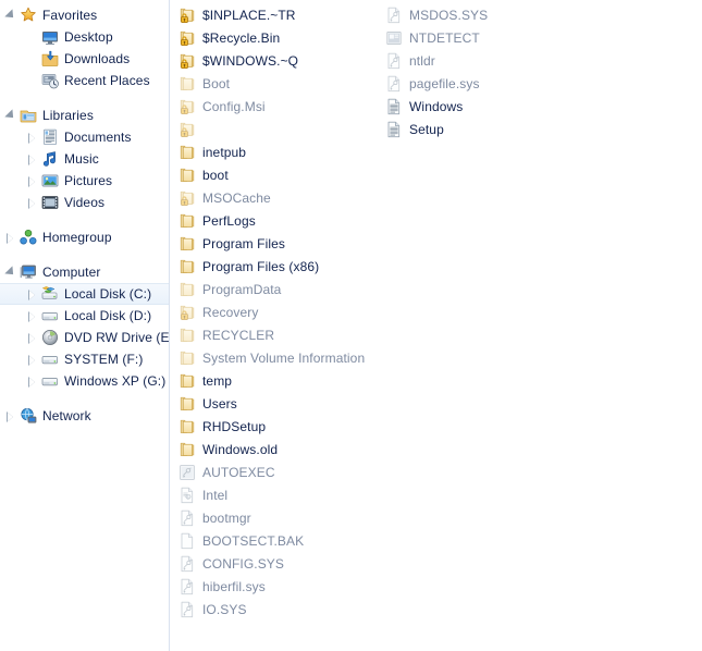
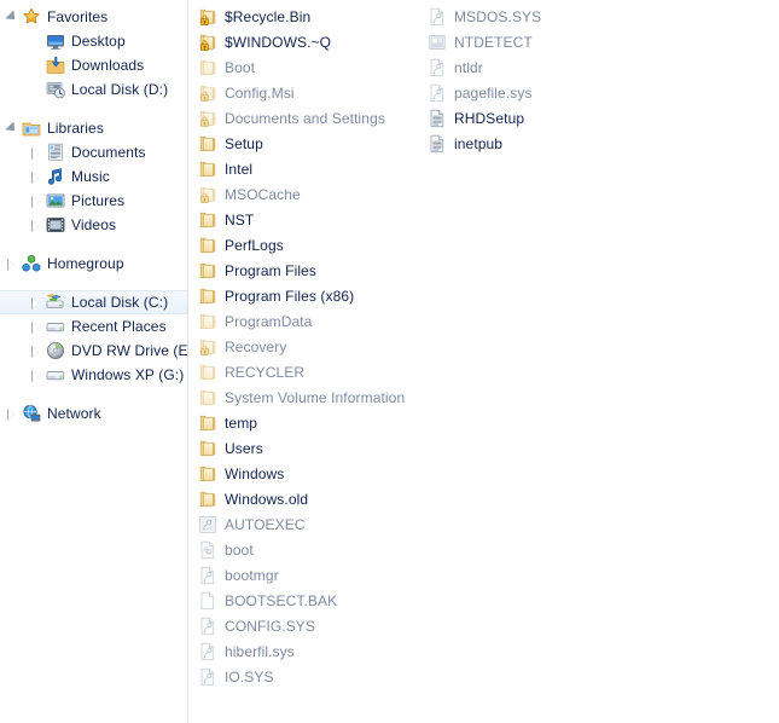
  Favorites
  Desktop
  Downloads
- Recent Places
+ Local Disk (D:)
  Libraries
  Documents
  Music
  Pictures
  Videos
  Homegroup
- Computer
  Local Disk (C:)
- Local Disk (D:)
+ Recent Places
  DVD RW Drive (E
- SYSTEM (F:)
  Windows XP (G:)
  Network
- $INPLACE.~TR
  $Recycle.Bin
  $WINDOWS.~Q
  Boot
  Config.Msi
+ Documents and Settings
- inetpub
+ Setup
- boot
+ Intel
  MSOCache
+ NST
  PerfLogs
  Program Files
  Program Files (x86)
  ProgramData
  Recovery
  RECYCLER
  System Volume Information
  temp
  Users
- RHDSetup
+ Windows
  Windows.old
  AUTOEXEC
- Intel
+ boot
  bootmgr
  BOOTSECT.BAK
  CONFIG.SYS
  hiberfil.sys
  IO.SYS
  MSDOS.SYS
  NTDETECT
  ntldr
  pagefile.sys
- Windows
+ RHDSetup
- Setup
+ inetpub
